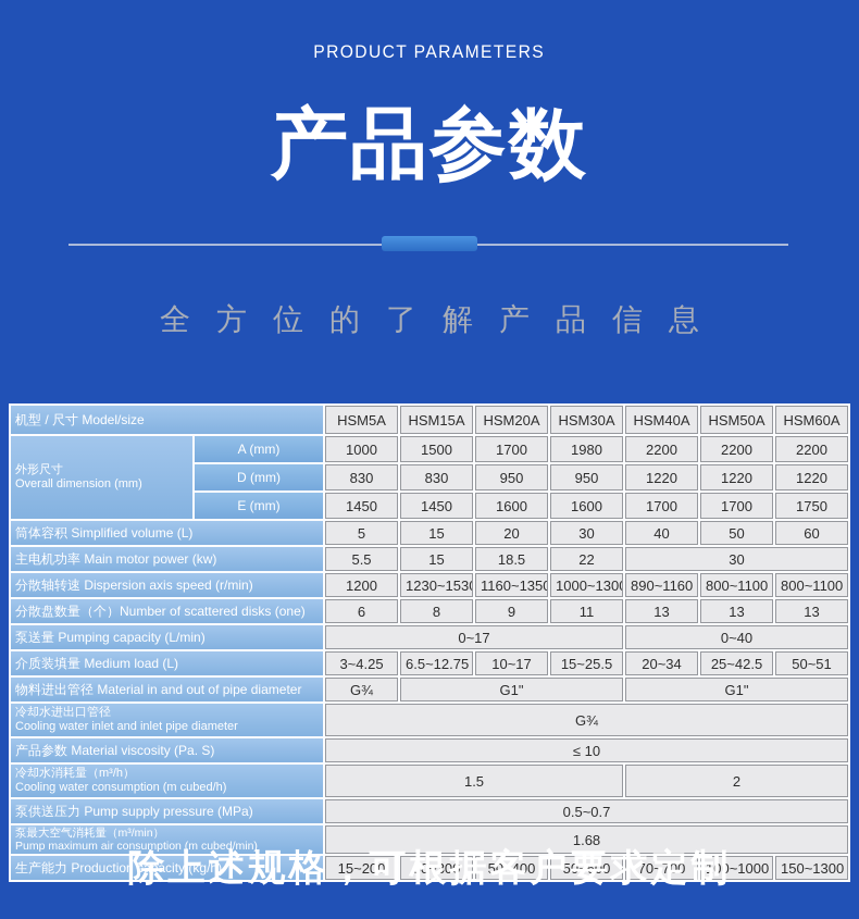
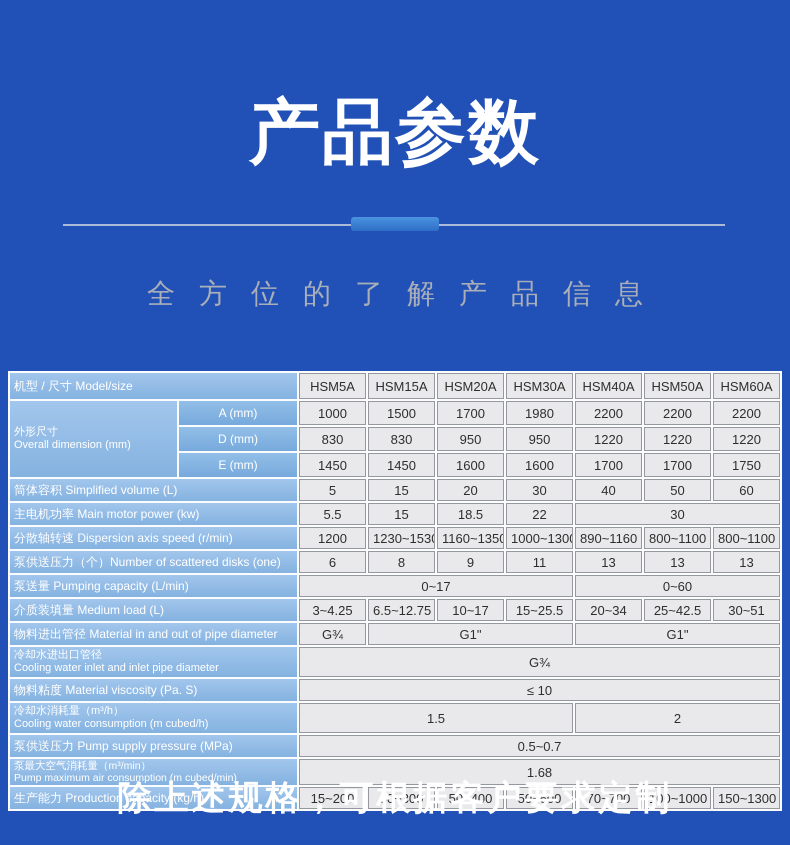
- PRODUCT PARAMETERS
  产品参数
  全方位的了解产品信息
  机型 / 尺寸 Model/size	HSM5A	HSM15A	HSM20A	HSM30A	HSM40A	HSM50A	HSM60A
  外形尺寸 Overall dimension (mm)	A (mm)	1000	1500	1700	1980	2200	2200	2200
  D (mm)	830	830	950	950	1220	1220	1220
  E (mm)	1450	1450	1600	1600	1700	1700	1750
  筒体容积 Simplified volume (L)	5	15	20	30	40	50	60
  主电机功率 Main motor power (kw)	5.5	15	18.5	22	30
  分散轴转速 Dispersion axis speed (r/min)	1200	1230~1530	1160~1350	1000~1300	890~1160	800~1100	800~1100
- 分散盘数量（个）Number of scattered disks (one)	6	8	9	11	13	13	13
+ 泵供送压力（个）Number of scattered disks (one)	6	8	9	11	13	13	13
- 泵送量 Pumping capacity (L/min)	0~17	0~40
+ 泵送量 Pumping capacity (L/min)	0~17	0~60
- 介质装填量 Medium load (L)	3~4.25	6.5~12.75	10~17	15~25.5	20~34	25~42.5	50~51
+ 介质装填量 Medium load (L)	3~4.25	6.5~12.75	10~17	15~25.5	20~34	25~42.5	30~51
  物料进出管径 Material in and out of pipe diameter	G¾	G1"	G1"
  冷却水进出口管径 Cooling water inlet and inlet pipe diameter	G¾
- 产品参数 Material viscosity (Pa. S)	≤ 10
+ 物料粘度 Material viscosity (Pa. S)	≤ 10
  冷却水消耗量（m³/h） Cooling water consumption (m cubed/h)	1.5	2
  泵供送压力 Pump supply pressure (MPa)	0.5~0.7
  泵最大空气消耗量（m³/min） Pump maximum air consumption (m cubed/min)	1.68
  生产能力 Production capacity (kg/h)	15~200	30~300	50~400	50~600	70~700	100~1000	150~1300
  除上述规格，可根据客户要求定制
